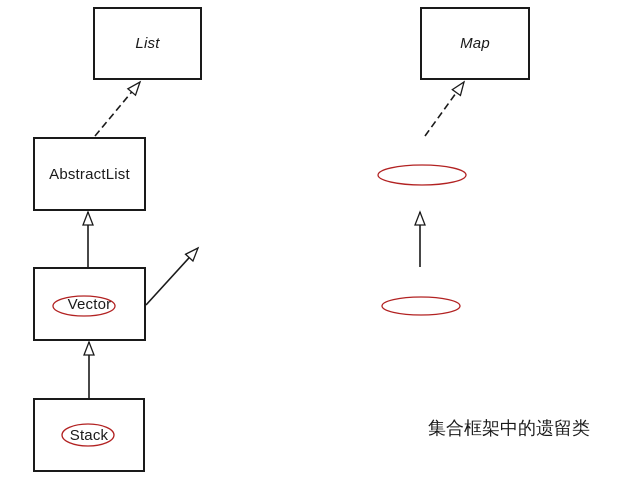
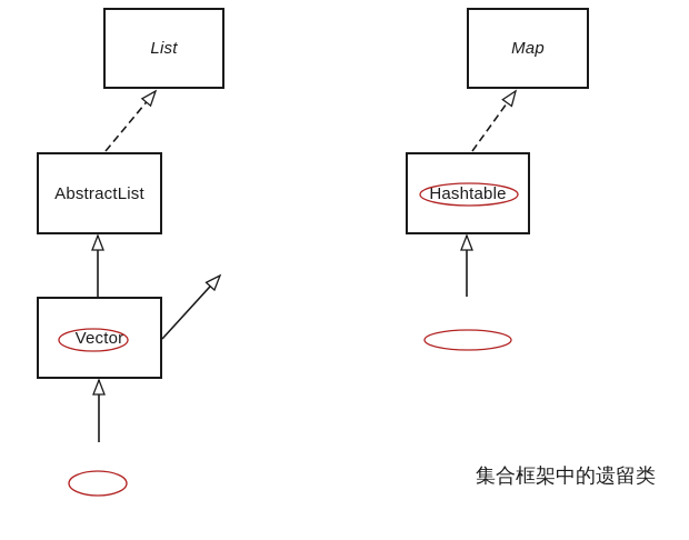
  List
  Map
  AbstractList
+ Hashtable
  Vector
- Stack
  集合框架中的遗留类
